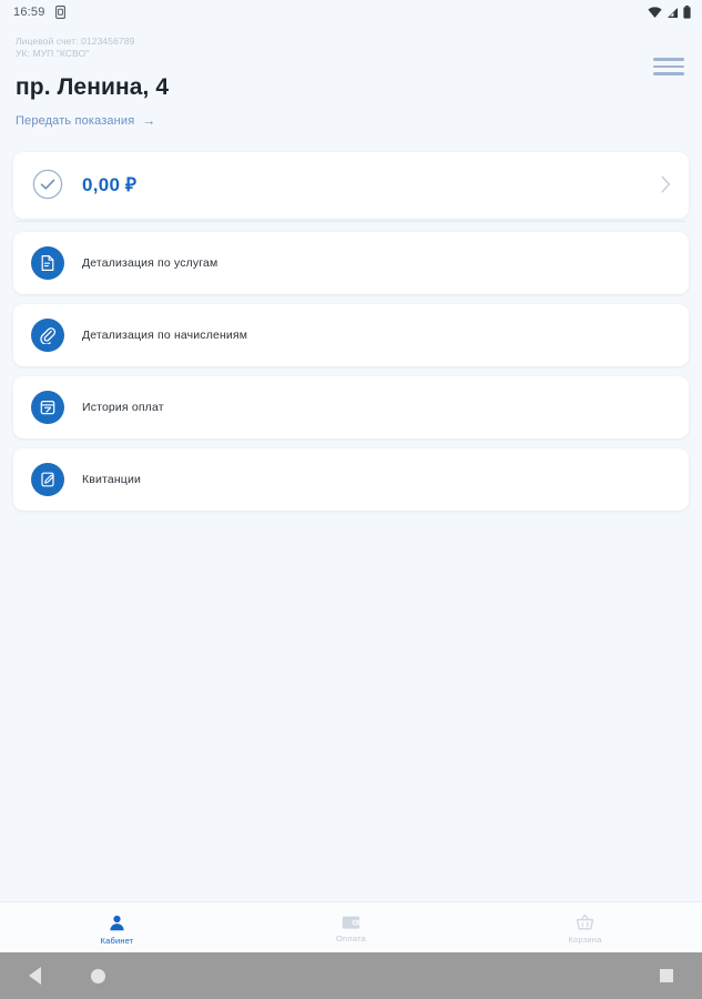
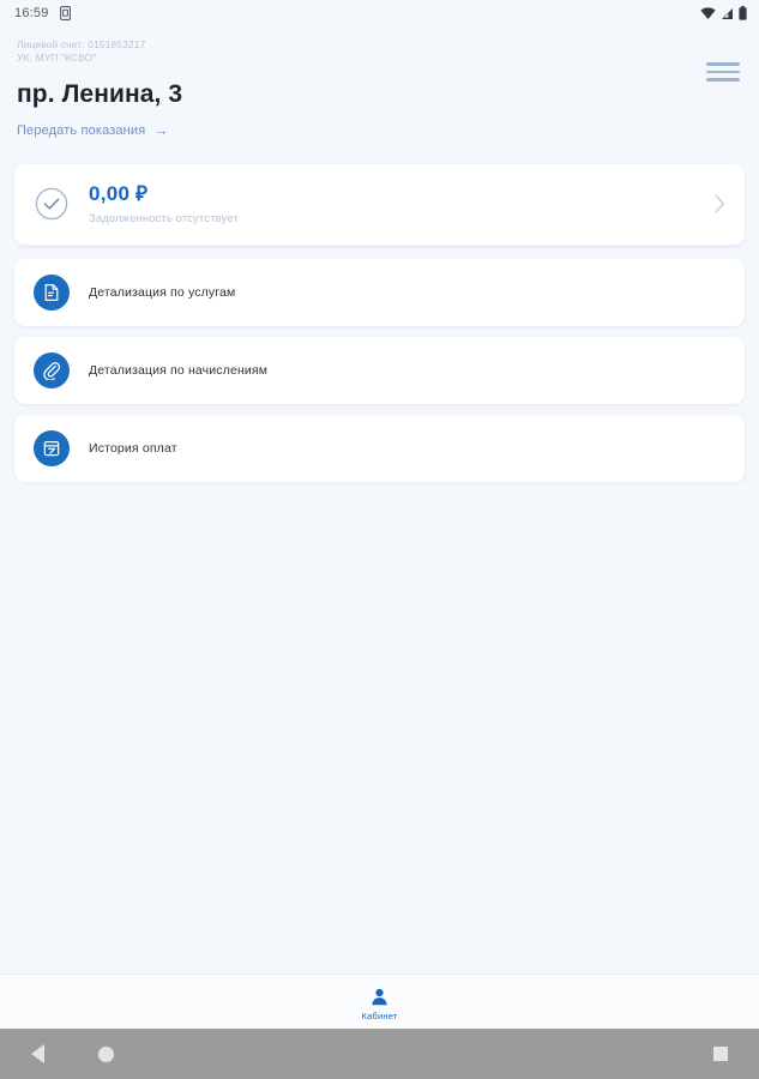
  16:59
- Лицевой счет: 0123456789
+ Лицевой счет: 0151853217
  УК: МУП "КСВО"
- пр. Ленина, 4
+ пр. Ленина, 3
  Передать показания
  →
  0,00 ₽
+ Задолженность отсутствует
  Детализация по услугам
  Детализация по начислениям
  История оплат
- Квитанции
  Кабинет
- Оплата
- Корзина
